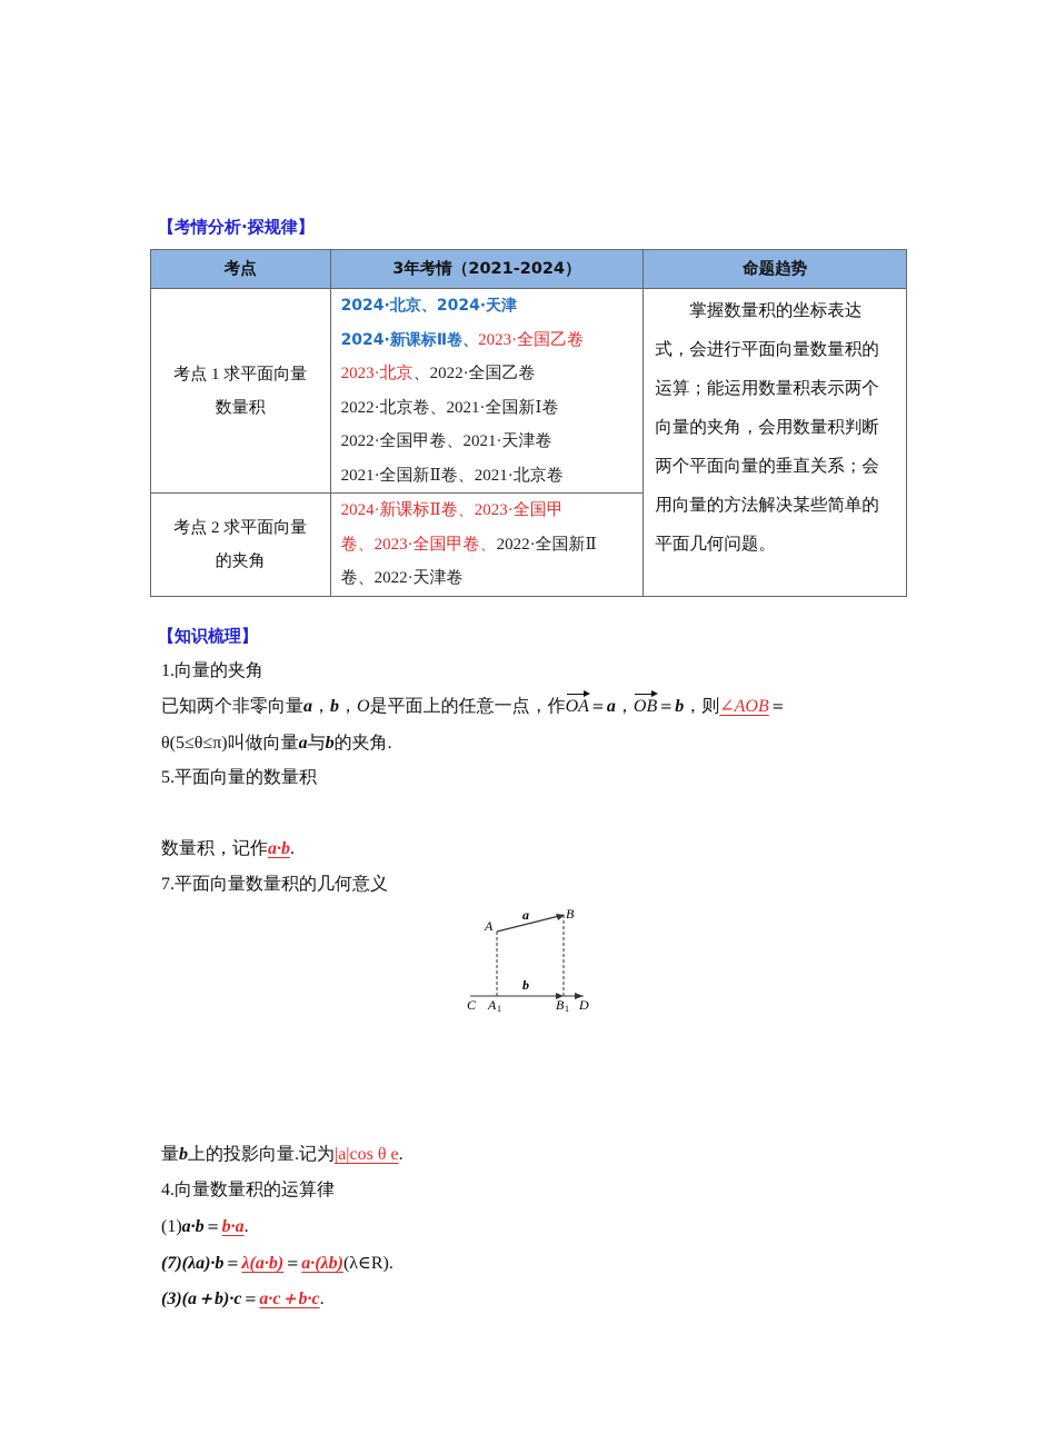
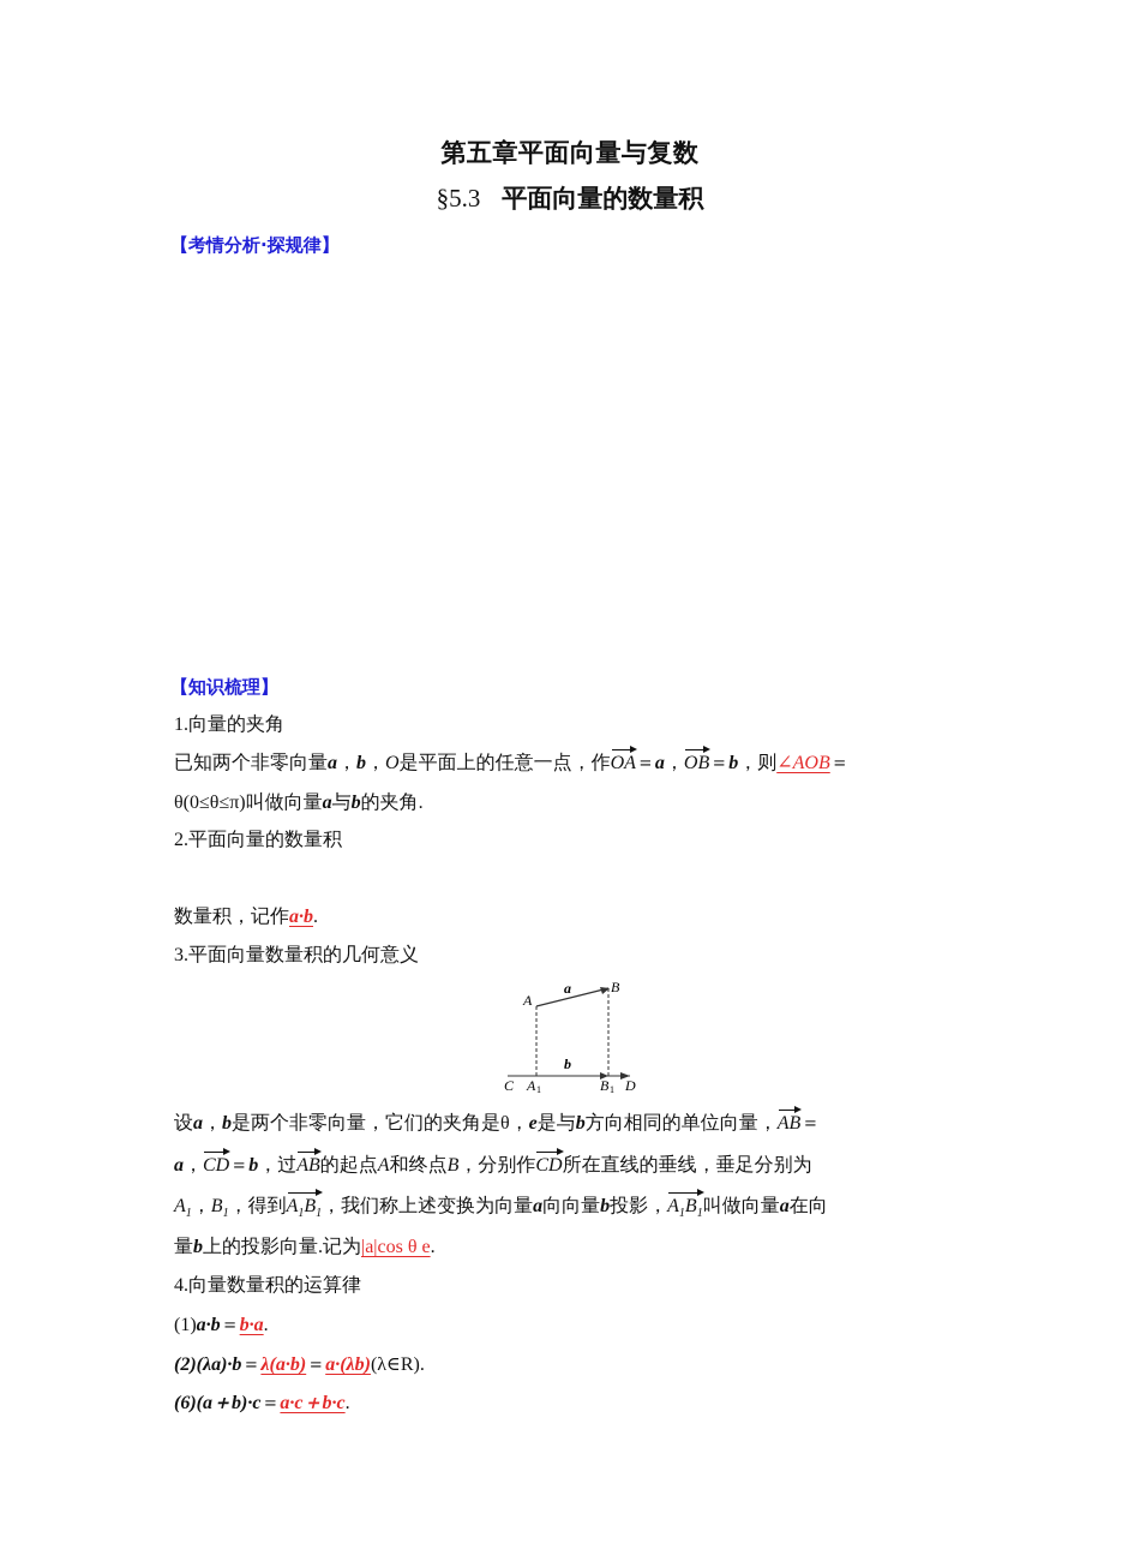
+ 第五章平面向量与复数
+ §5.3 平面向量的数量积
  【考情分析·探规律】
- 考点	3年考情（2021-2024）	命题趋势
- 考点 1 求平面向量 数量积	2024·北京、2024·天津 2024·新课标Ⅱ卷、2023·全国乙卷 2023·北京、2022·全国乙卷 2022·北京卷、2021·全国新Ⅰ卷 2022·全国甲卷、2021·天津卷 2021·全国新Ⅱ卷、2021·北京卷	掌握数量积的坐标表达式，会进行平面向量数量积的运算；能运用数量积表示两个向量的夹角，会用数量积判断两个平面向量的垂直关系；会用向量的方法解决某些简单的平面几何问题。
- 考点 2 求平面向量 的夹角	2024·新课标Ⅱ卷、2023·全国甲 卷、2023·全国甲卷、2022·全国新Ⅱ 卷、2022·天津卷
  【知识梳理】
  1.向量的夹角
  已知两个非零向量a，b，O是平面上的任意一点，作OA＝a，OB＝b，则∠AOB＝
- θ(5≤θ≤π)叫做向量a与b的夹角.
+ θ(0≤θ≤π)叫做向量a与b的夹角.
- 5.平面向量的数量积
+ 2.平面向量的数量积
  数量积，记作a·b.
- 7.平面向量数量积的几何意义
+ 3.平面向量数量积的几何意义
  A
  B
  a
  b
  C
  A
  1
  B
  1
  D
+ 设a，b是两个非零向量，它们的夹角是θ，e是与b方向相同的单位向量，AB＝
+ a，CD＝b，过AB的起点A和终点B，分别作CD所在直线的垂线，垂足分别为
+ A1，B1，得到A1B1，我们称上述变换为向量a向向量b投影，A1B1叫做向量a在向
  量b上的投影向量.记为|a|cos θ e.
  4.向量数量积的运算律
  (1)a·b＝b·a.
- (7)(λa)·b＝λ(a·b)＝a·(λb)(λ∈R).
+ (2)(λa)·b＝λ(a·b)＝a·(λb)(λ∈R).
- (3)(a＋b)·c＝a·c＋b·c.
+ (6)(a＋b)·c＝a·c＋b·c.
